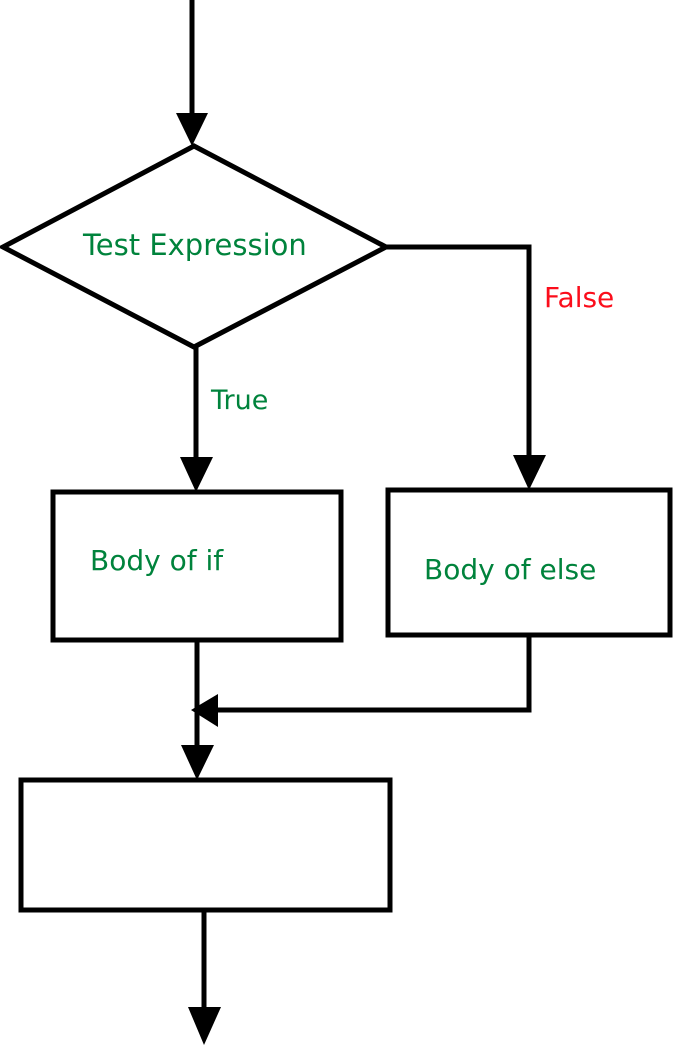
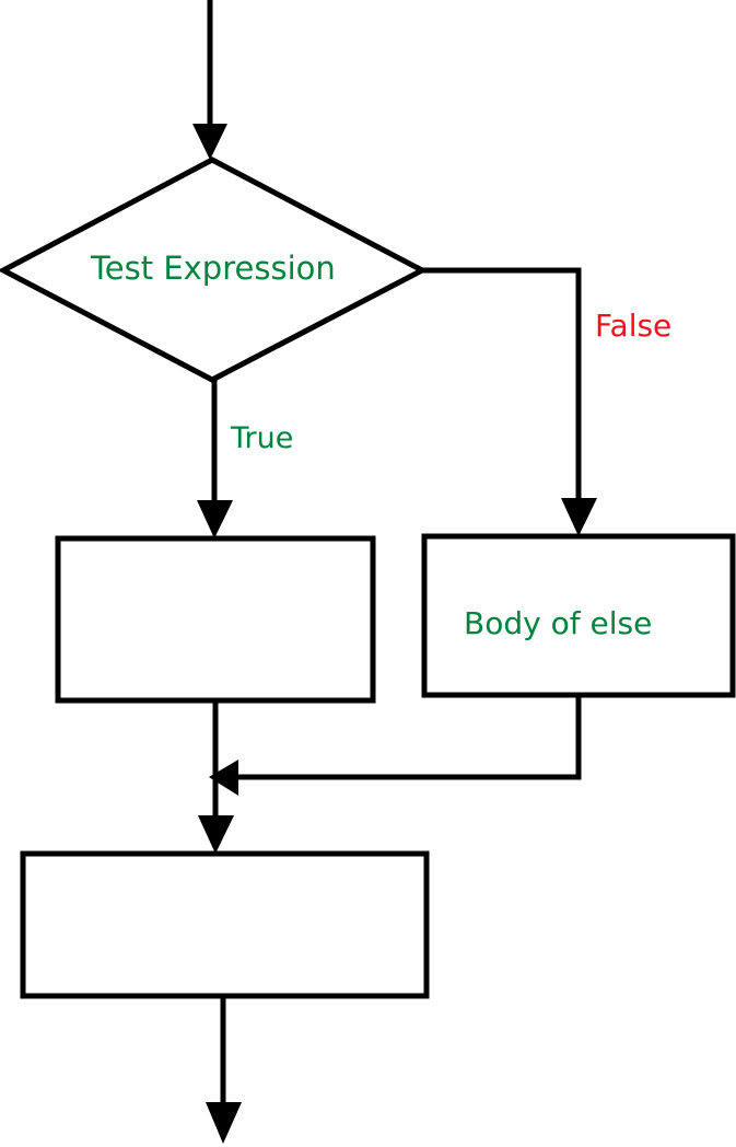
  Test Expression
  True
  False
- Body of if
  Body of else
